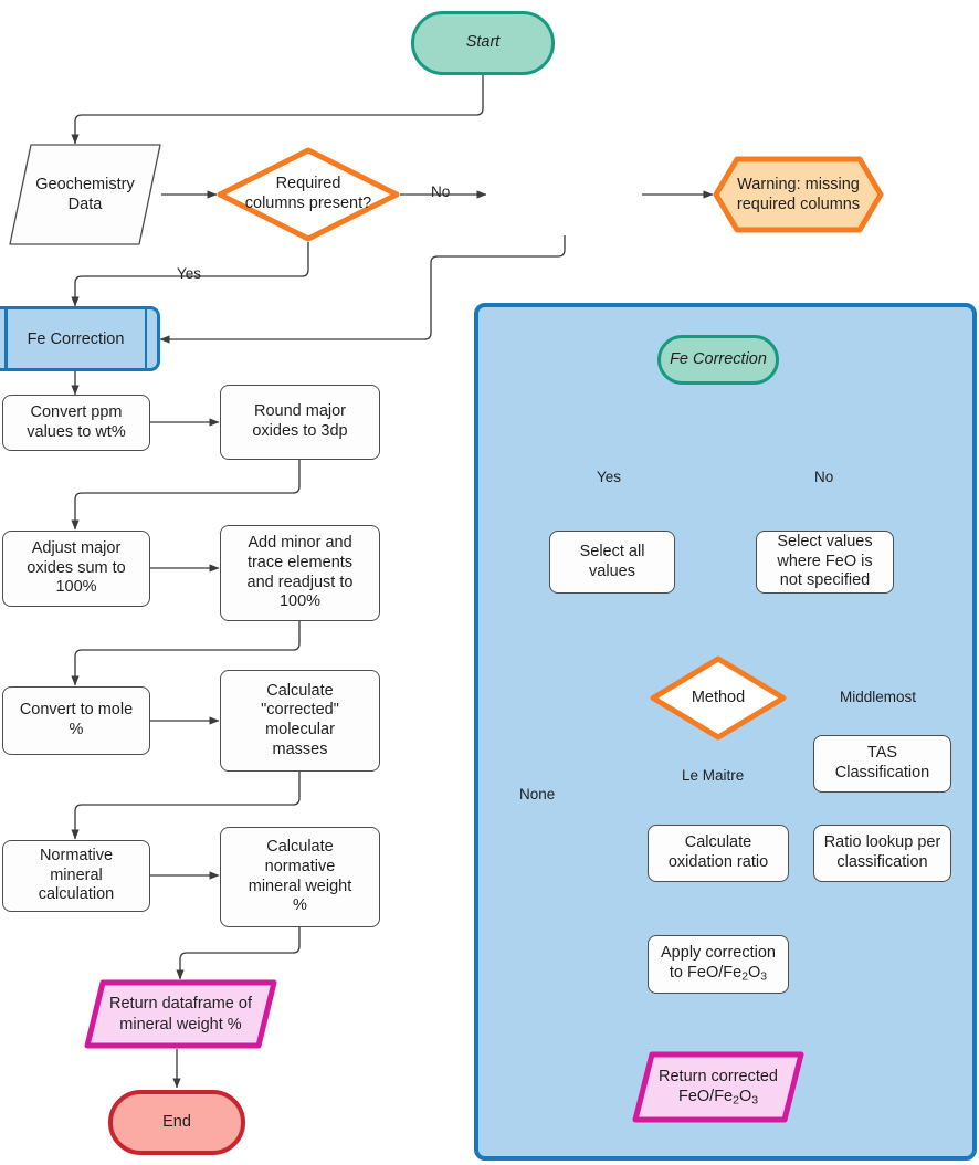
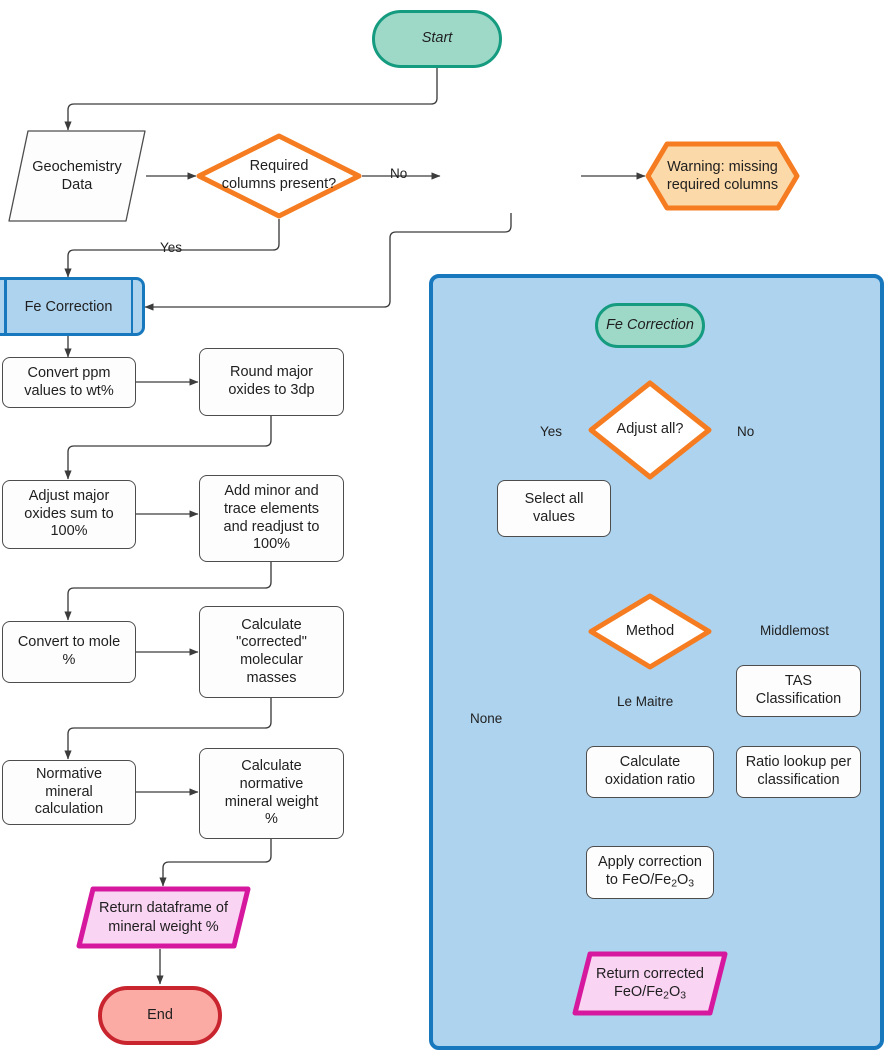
  Start
  Geochemistry
  Data
  Required
  columns present?
  No
  Yes
  Warning: missing
  required columns
  Fe Correction
  Convert ppm
  values to wt%
  Round major
  oxides to 3dp
  Adjust major
  oxides sum to
  100%
  Add minor and
  trace elements
  and readjust to
  100%
  Convert to mole
  %
  Calculate
  "corrected"
  molecular
  masses
  Normative
  mineral
  calculation
  Calculate
  normative
  mineral weight
  %
  Return dataframe of
  mineral weight %
  End
  Fe Correction
+ Adjust all?
  Yes
  No
  Select all values
- Select values
- where FeO is
- not specified
  Method
  Middlemost
  Le Maitre
  None
  TAS
  Classification
  Ratio lookup per
  classification
  Calculate
  oxidation ratio
  Apply correction
  to FeO/Fe2O3
  Return corrected
  FeO/Fe2O3
